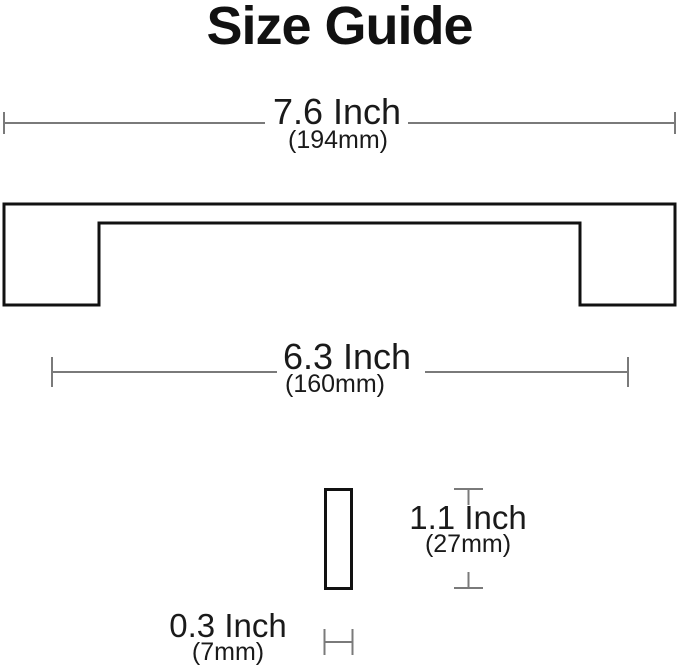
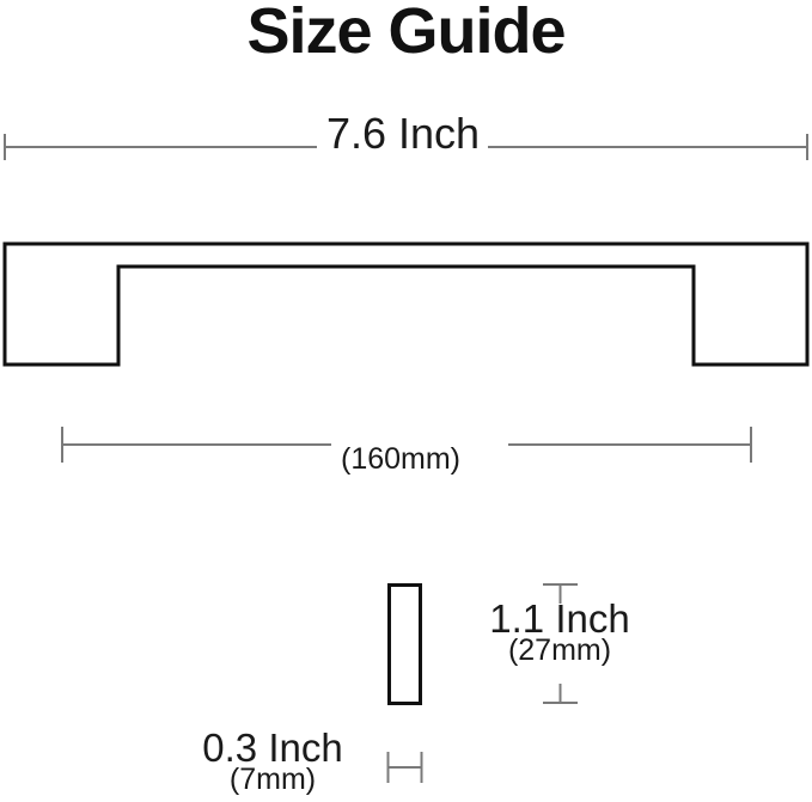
  Size Guide
  7.6 Inch
- (194mm)
- 6.3 Inch
  (160mm)
  1.1 Inch
  (27mm)
  0.3 Inch
  (7mm)
